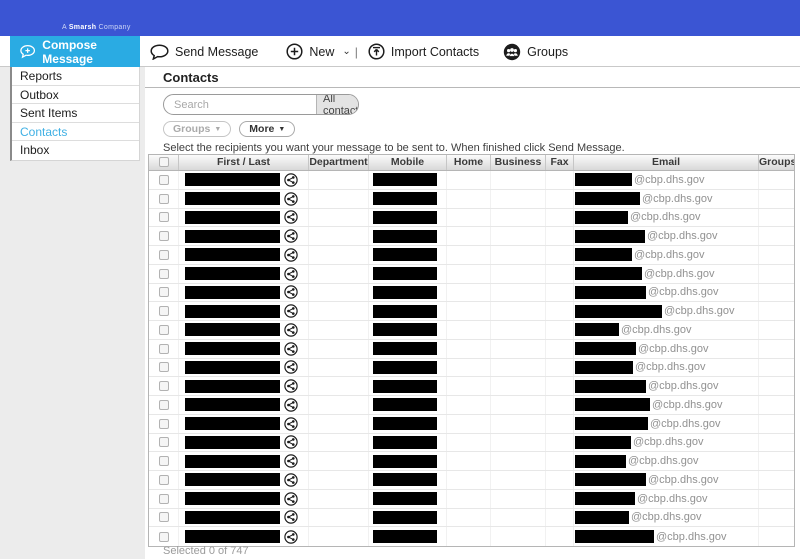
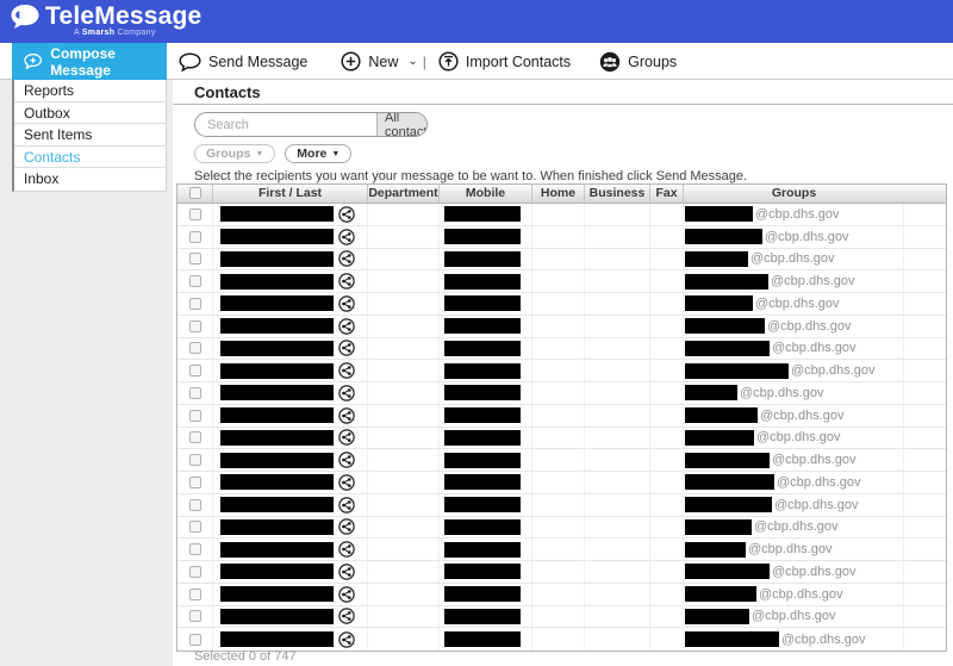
+ TeleMessage
  Compose Message
  Send Message
  New
  ⌄
  |
  Import Contacts
  Groups
  Reports
  Outbox
  Sent Items
  Contacts
  Inbox
  Contacts
  Search
  All contac
  Groups
  More
- Select the recipients you want your message to be sent to. When finished click Send Message.
+ Select the recipients you want your message to be want to. When finished click Send Message.
  First / Last
  Department
  Mobile
  Home
  Business
  Fax
- Email
  Groups
  @cbp.dhs.gov
  @cbp.dhs.gov
  @cbp.dhs.gov
  @cbp.dhs.gov
  @cbp.dhs.gov
  @cbp.dhs.gov
  @cbp.dhs.gov
  @cbp.dhs.gov
  @cbp.dhs.gov
  @cbp.dhs.gov
  @cbp.dhs.gov
  @cbp.dhs.gov
  @cbp.dhs.gov
  @cbp.dhs.gov
  @cbp.dhs.gov
  @cbp.dhs.gov
  @cbp.dhs.gov
  @cbp.dhs.gov
  @cbp.dhs.gov
  @cbp.dhs.gov
  Selected 0 of 747
